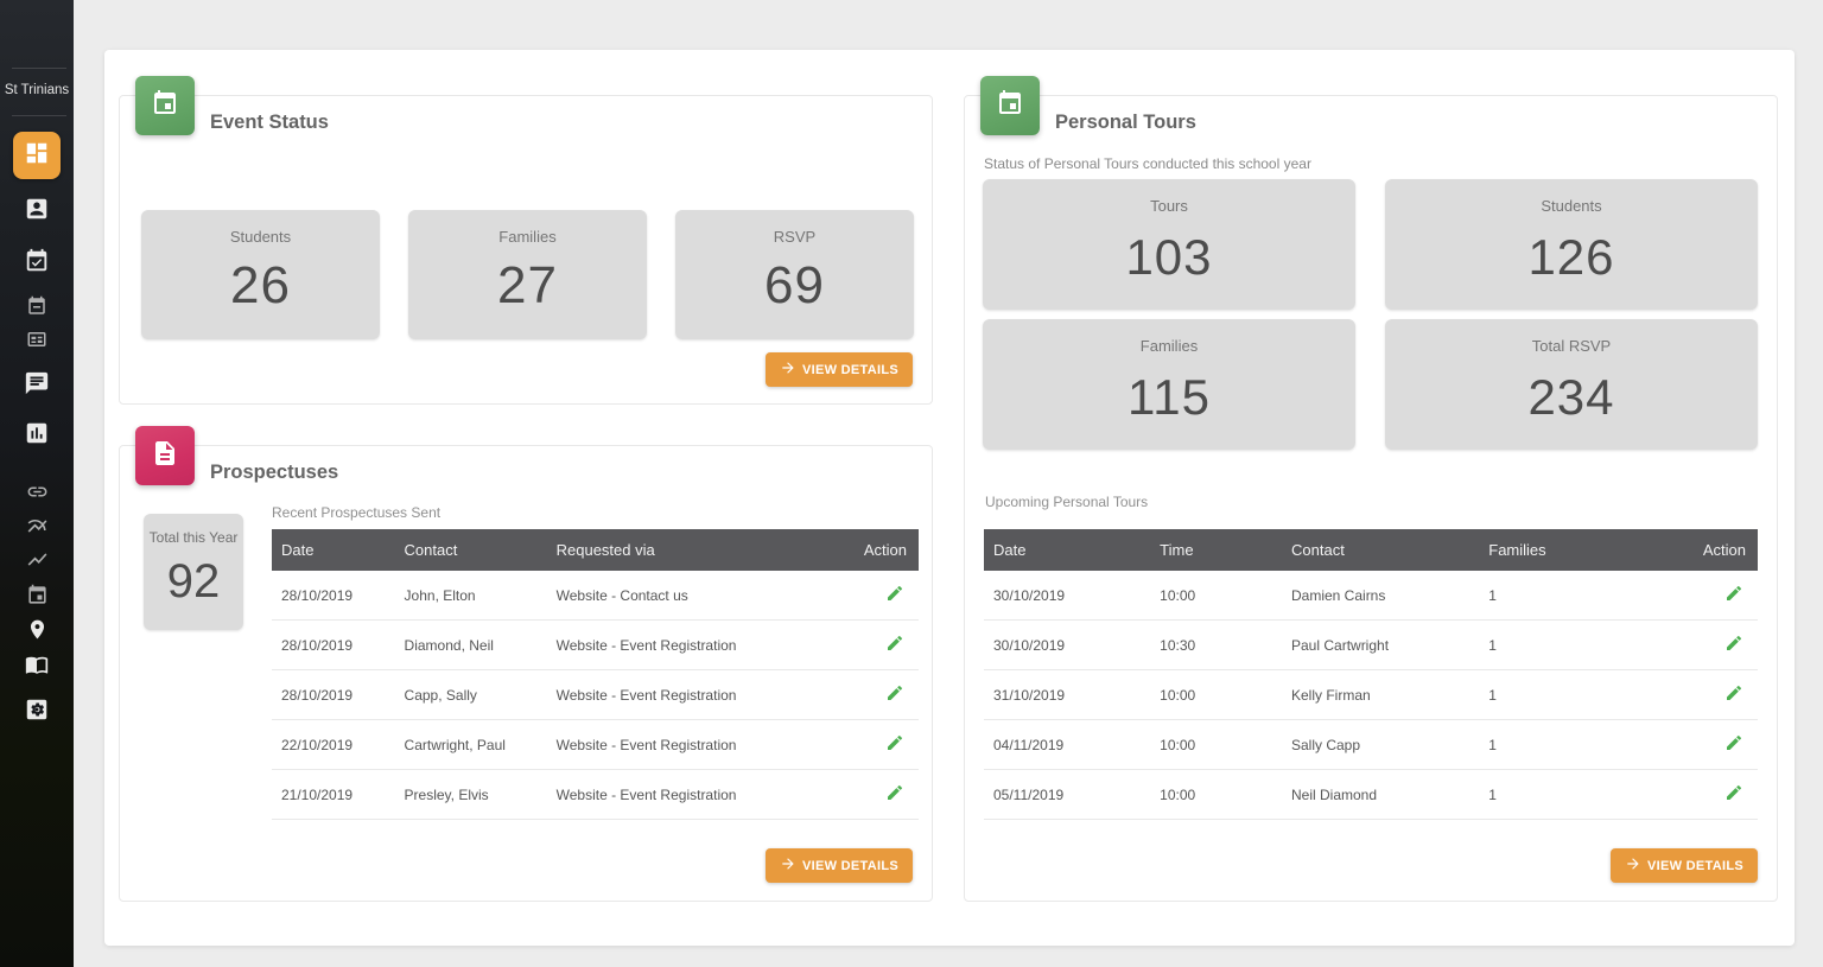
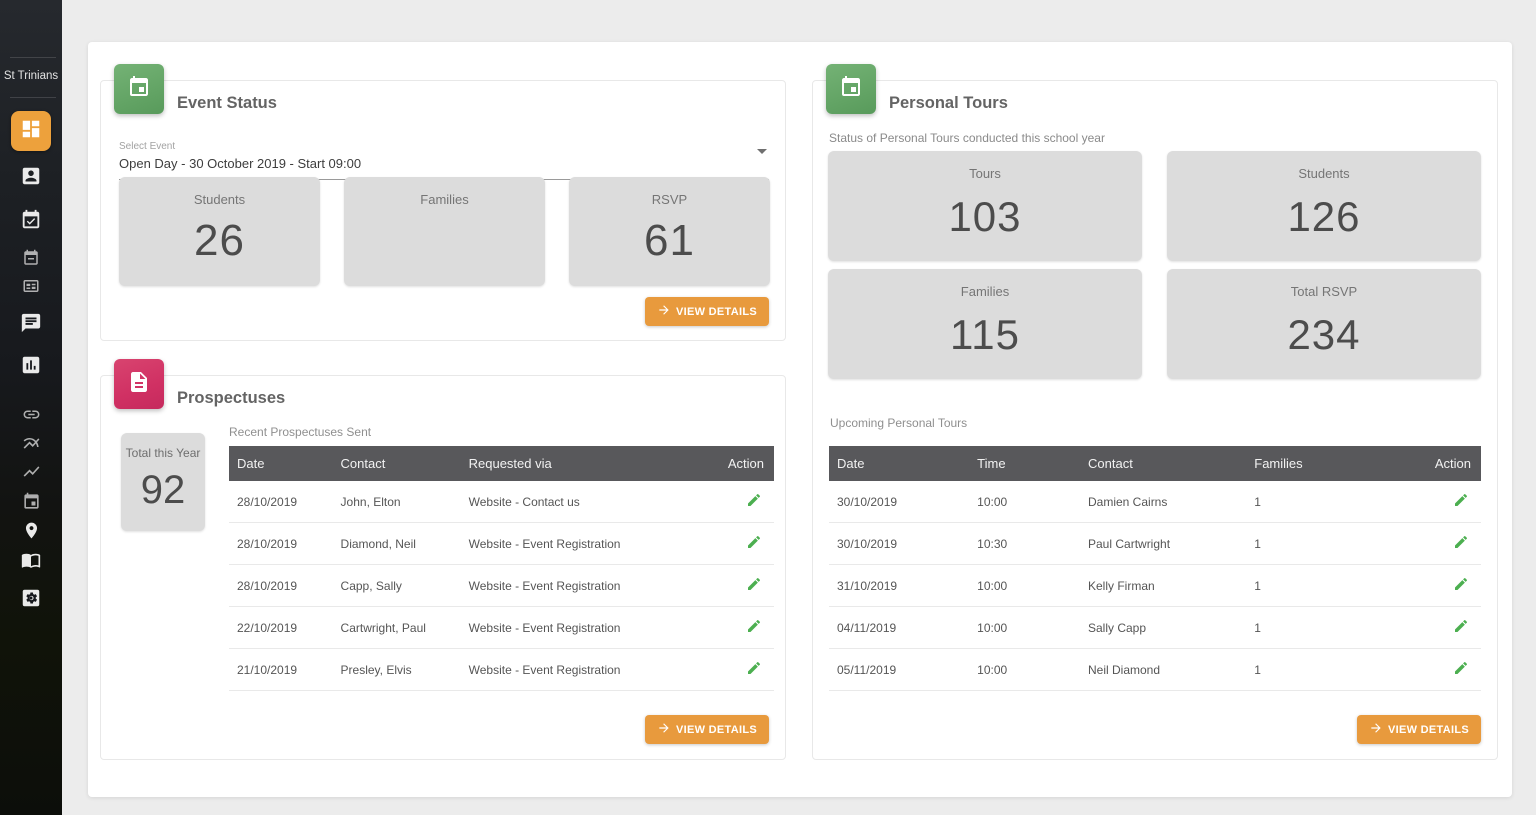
  St Trinians
  Event Status
+ Select Event
+ Open Day - 30 October 2019 - Start 09:00
  Students
  26
  Families
- 27
  RSVP
- 69
+ 61
  VIEW DETAILS
  Prospectuses
  Total this Year
  92
  Recent Prospectuses Sent
  Date
  Contact
  Requested via
  Action
  28/10/2019
  John, Elton
  Website - Contact us
  28/10/2019
  Diamond, Neil
  Website - Event Registration
  28/10/2019
  Capp, Sally
  Website - Event Registration
  22/10/2019
  Cartwright, Paul
  Website - Event Registration
  21/10/2019
  Presley, Elvis
  Website - Event Registration
  VIEW DETAILS
  Personal Tours
  Status of Personal Tours conducted this school year
  Tours
  103
  Students
  126
  Families
  115
  Total RSVP
  234
  Upcoming Personal Tours
  Date
  Time
  Contact
  Families
  Action
  30/10/2019
  10:00
  Damien Cairns
  1
  30/10/2019
  10:30
  Paul Cartwright
  1
  31/10/2019
  10:00
  Kelly Firman
  1
  04/11/2019
  10:00
  Sally Capp
  1
  05/11/2019
  10:00
  Neil Diamond
  1
  VIEW DETAILS
